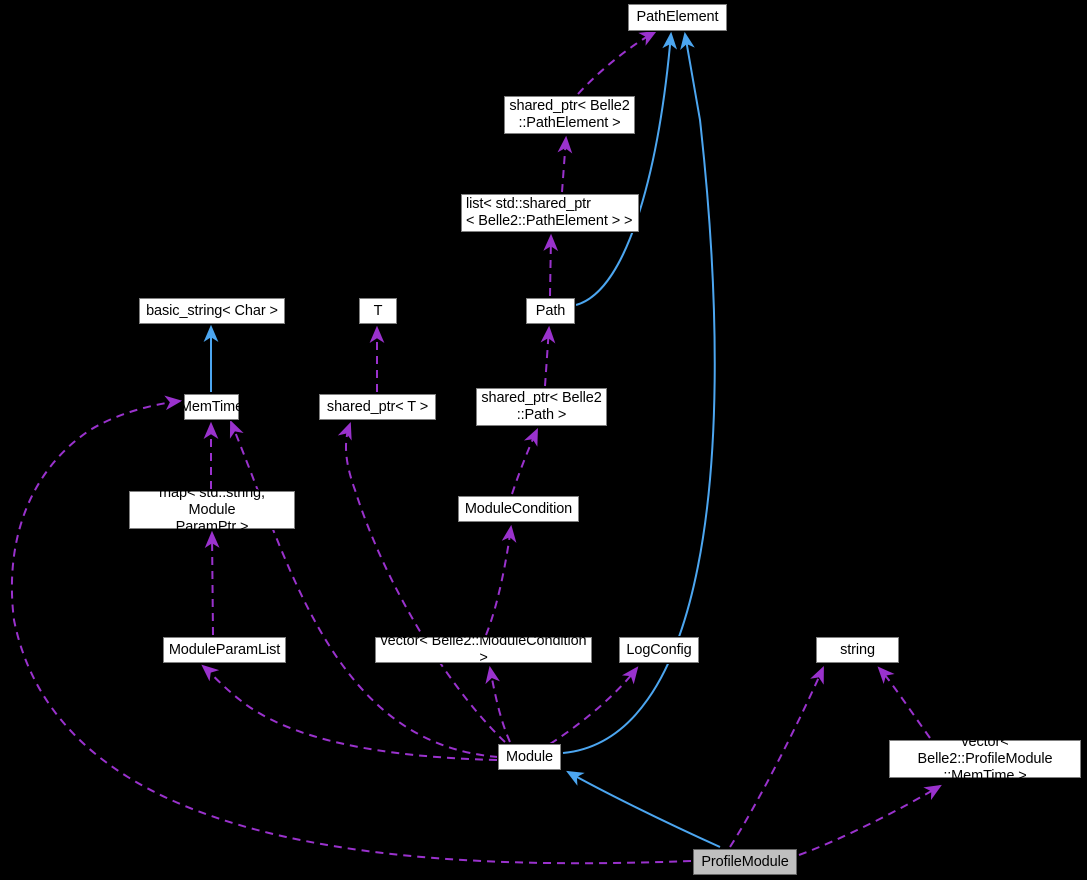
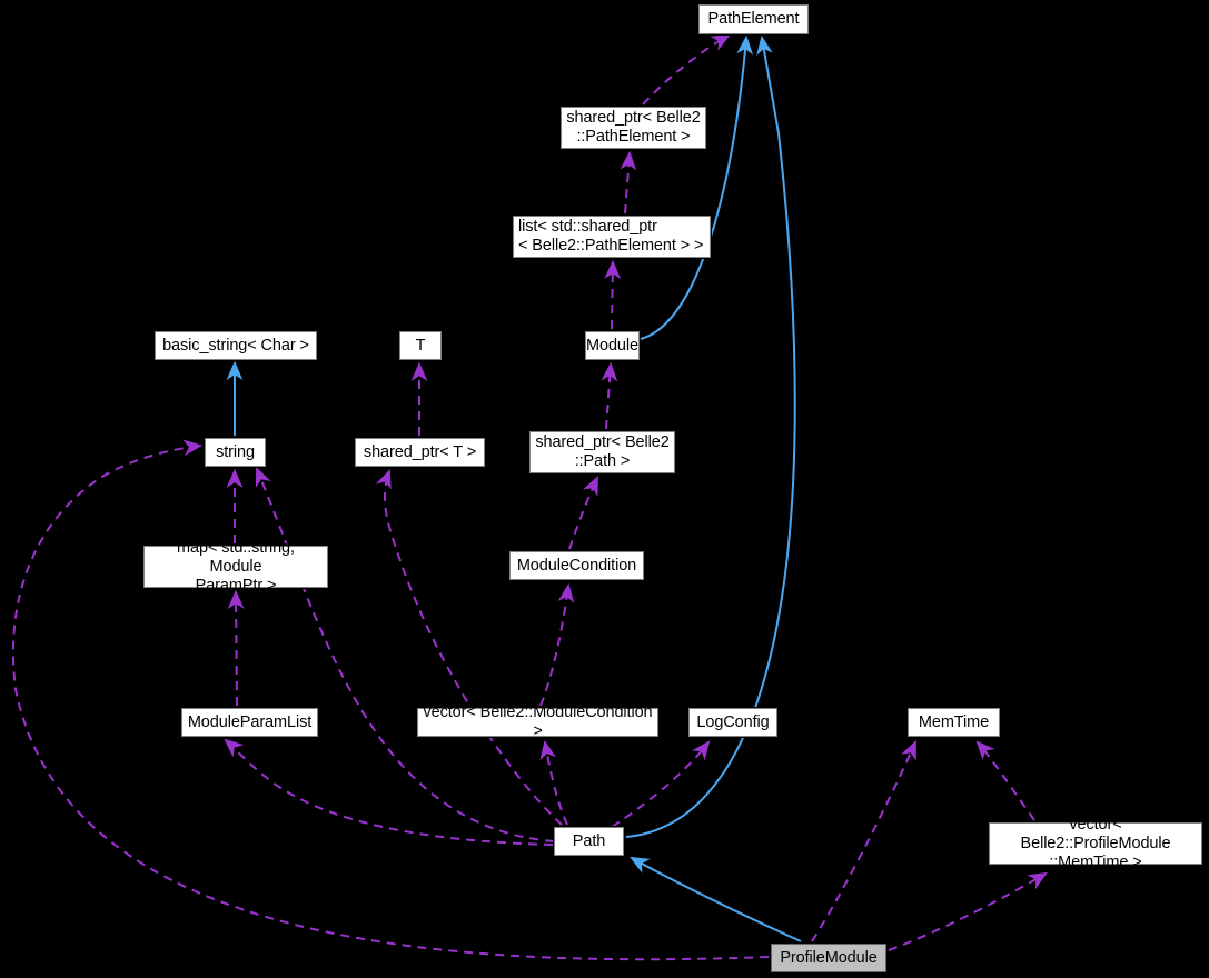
  PathElement
  shared_ptr< Belle2
  ::PathElement >
  list< std::shared_ptr
  < Belle2::PathElement > >
  basic_string< Char >
  T
- Path
+ Module
- MemTime
+ string
  shared_ptr< T >
  shared_ptr< Belle2
  ::Path >
  map< std::string, Module
  ParamPtr >
  ModuleCondition
  ModuleParamList
  vector< Belle2::ModuleCondition >
  LogConfig
- string
+ MemTime
- Module
+ Path
  vector< Belle2::ProfileModule
  ::MemTime >
  ProfileModule
